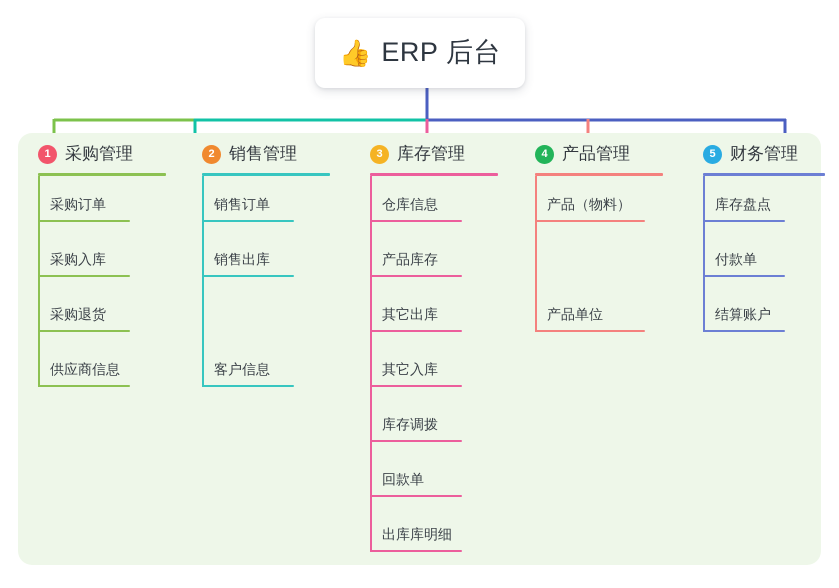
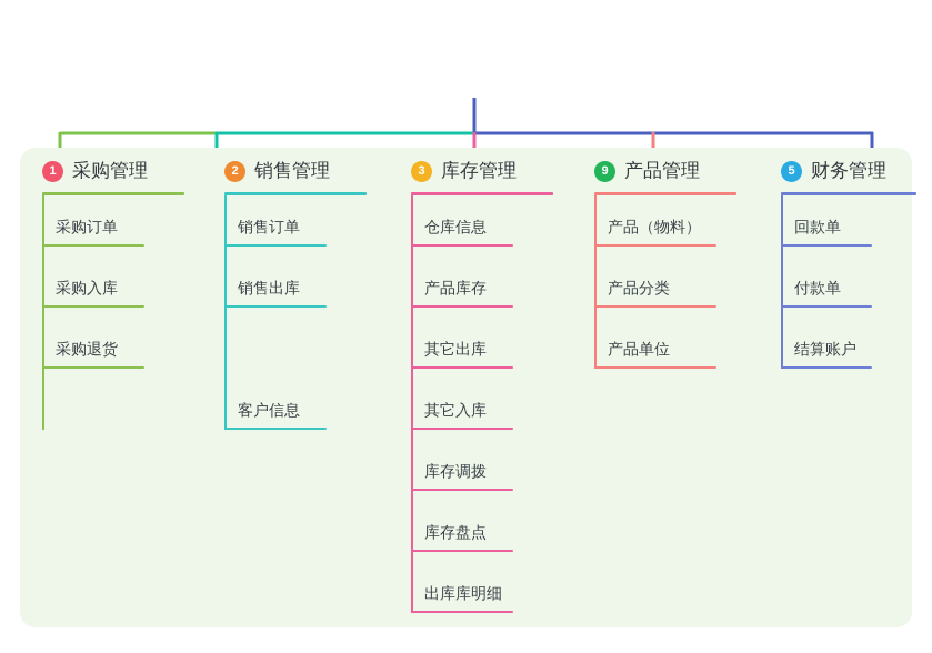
- 👍
- ERP 后台
  1
  采购管理
  采购订单
  采购入库
  采购退货
- 供应商信息
  2
  销售管理
  销售订单
  销售出库
  客户信息
  3
  库存管理
  仓库信息
  产品库存
  其它出库
  其它入库
  库存调拨
- 回款单
+ 库存盘点
  出库库明细
- 4
+ 9
  产品管理
  产品（物料）
+ 产品分类
  产品单位
  5
  财务管理
- 库存盘点
+ 回款单
  付款单
  结算账户
